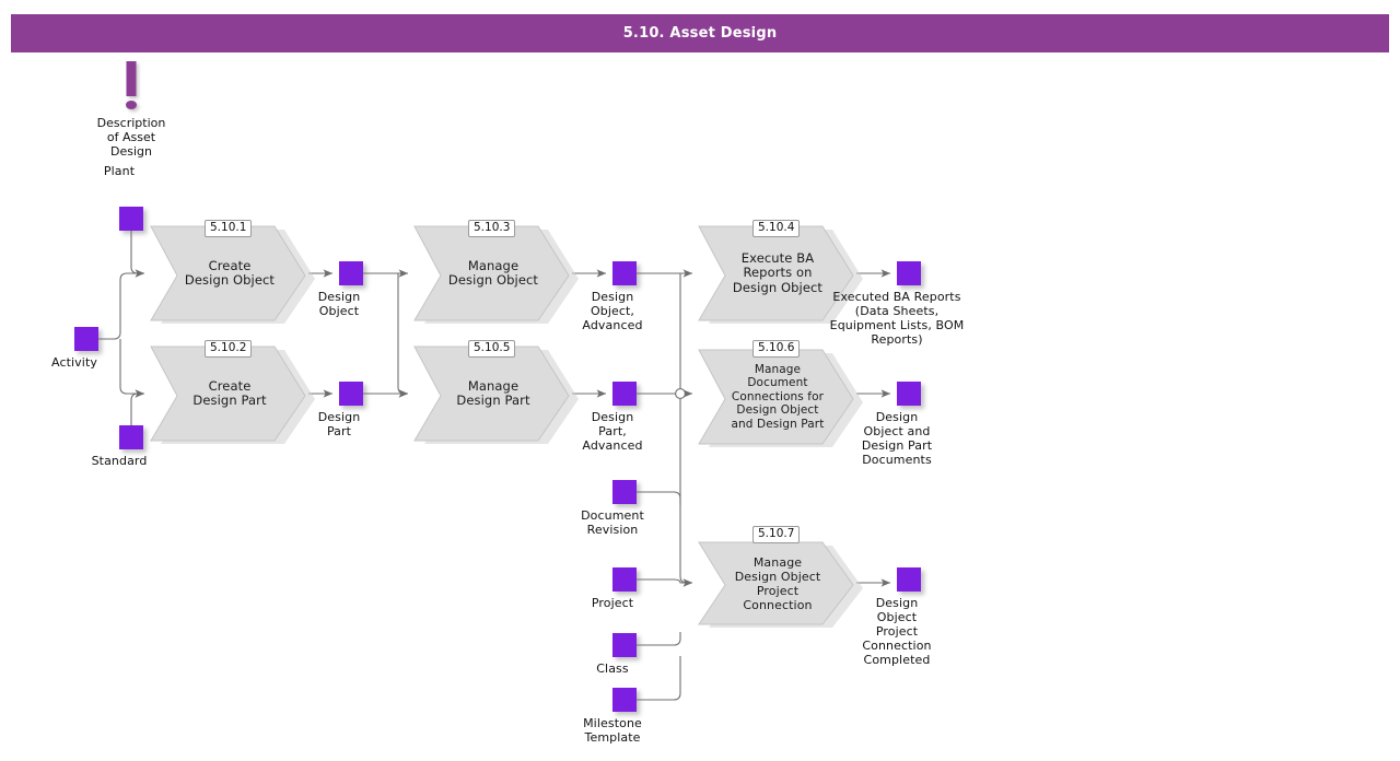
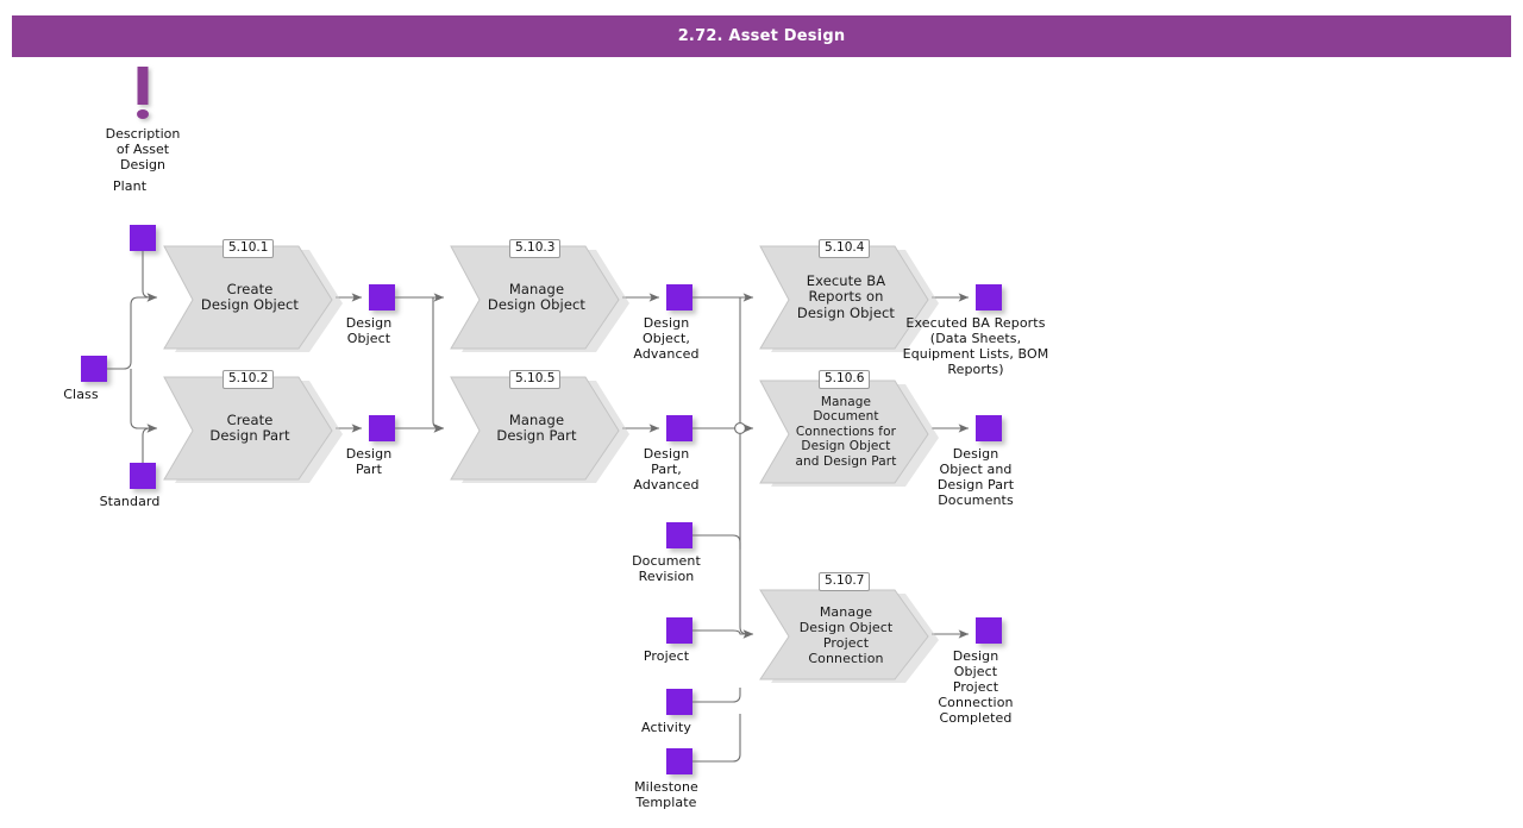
- 5.10. Asset Design
+ 2.72. Asset Design
  Description
  of Asset
  Design
  Create
  Design Object
  5.10.1
  Create
  Design Part
  5.10.2
  Manage
  Design Object
  5.10.3
  Manage
  Design Part
  5.10.5
  Execute BA
  Reports on
  Design Object
  5.10.4
  Manage
  Document
  Connections for
  Design Object
  and Design Part
  5.10.6
  Manage
  Design Object
  Project
  Connection
  5.10.7
  Plant
- Activity
+ Class
  Standard
  Design
  Object
  Design
  Part
  Design
  Object,
  Advanced
  Design
  Part,
  Advanced
  Executed BA Reports
  (Data Sheets,
  Equipment Lists, BOM
  Reports)
  Design
  Object and
  Design Part
  Documents
  Document
  Revision
  Project
- Class
+ Activity
  Milestone
  Template
  Design
  Object
  Project
  Connection
  Completed
